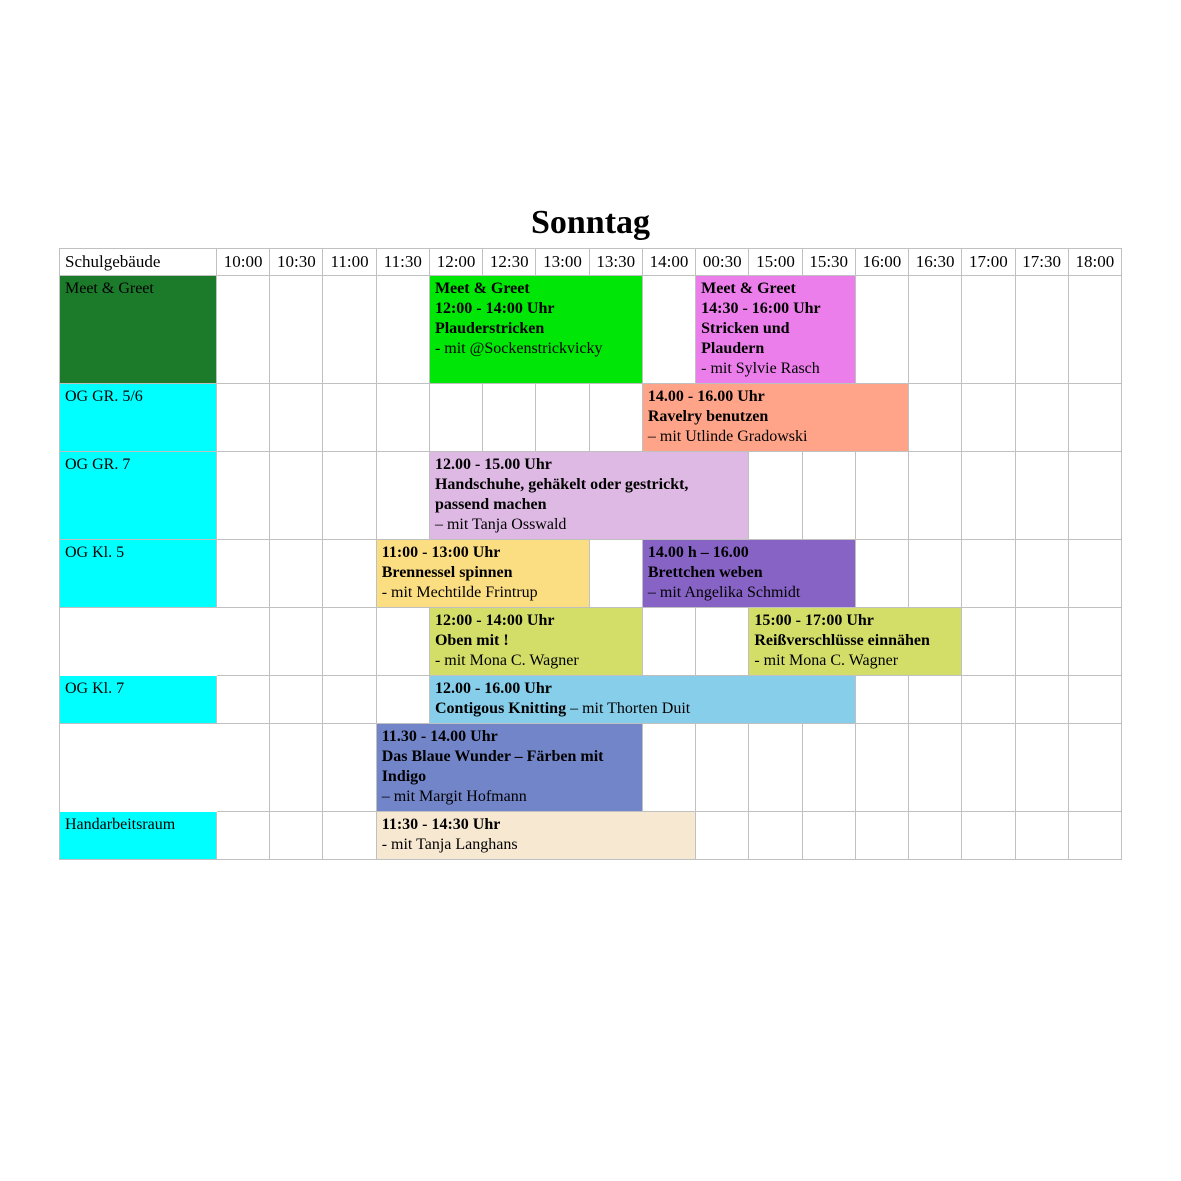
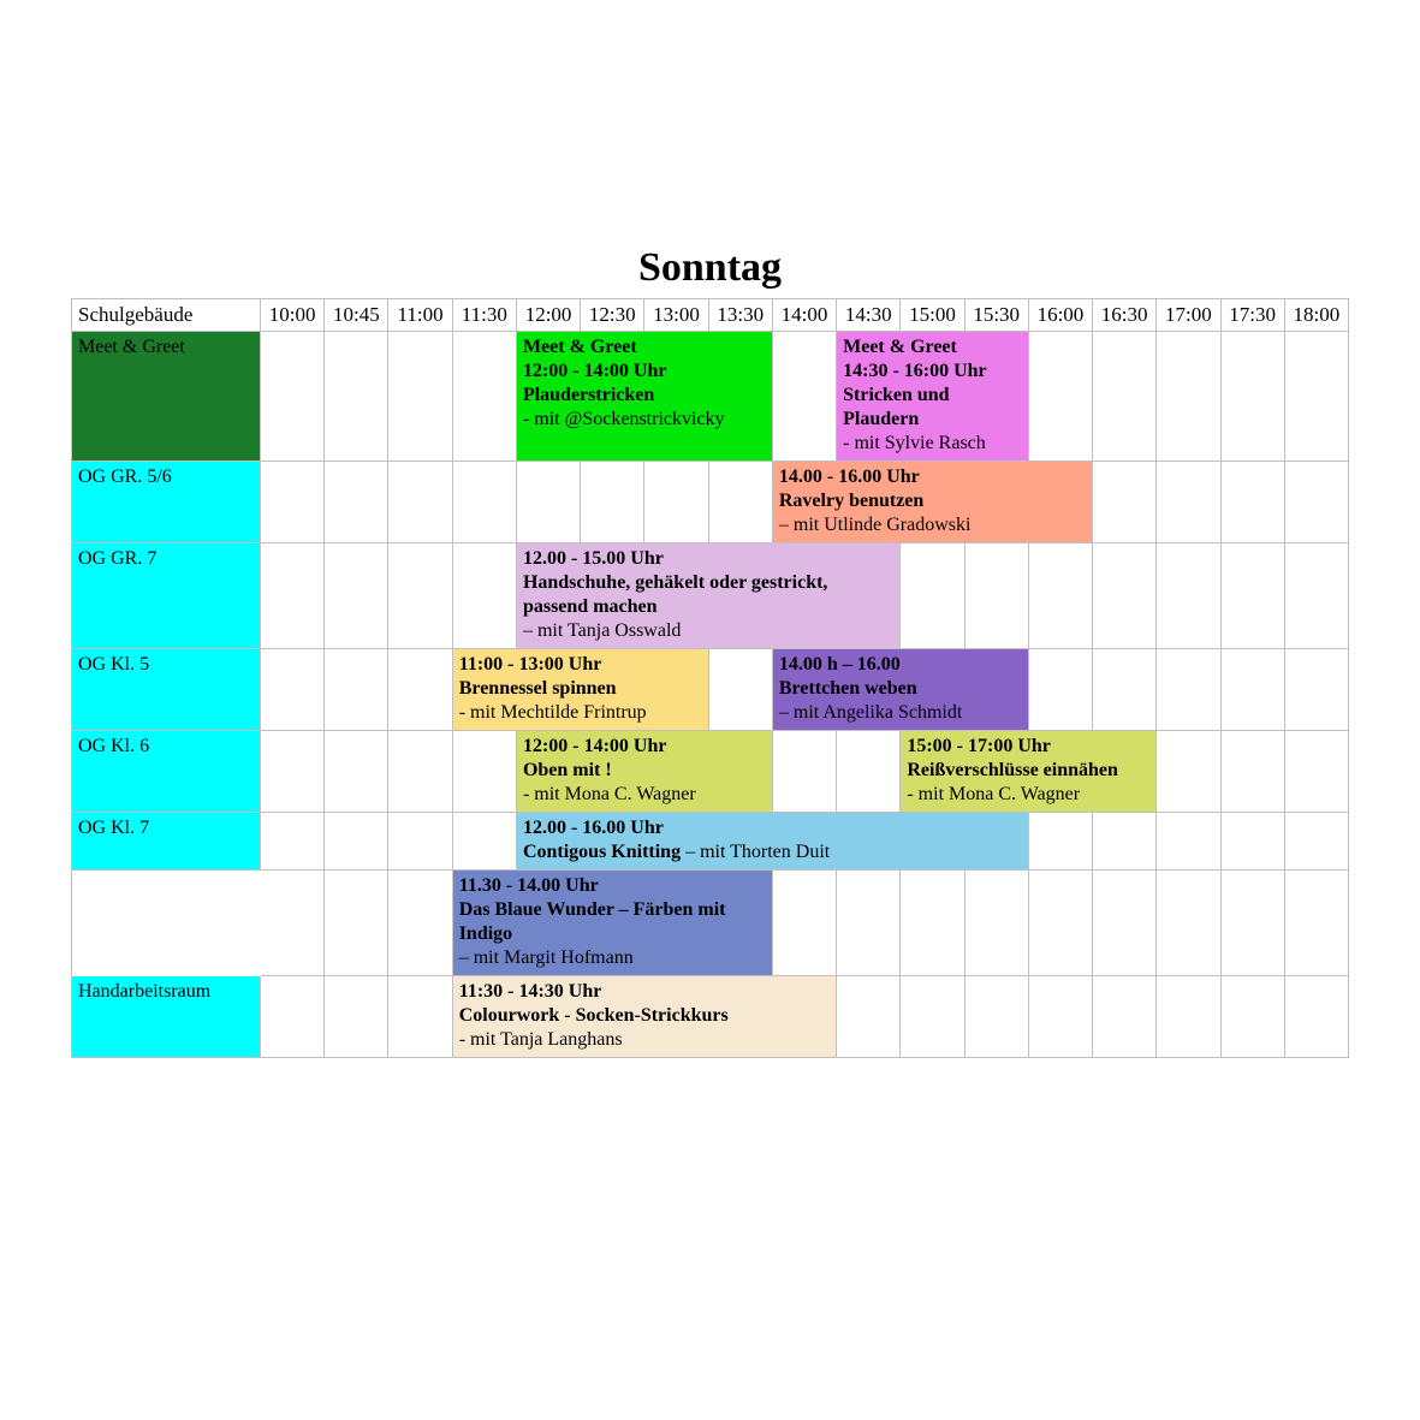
  Sonntag
  Schulgebäude
  10:00
- 10:30
+ 10:45
  11:00
  11:30
  12:00
  12:30
  13:00
  13:30
  14:00
- 00:30
+ 14:30
  15:00
  15:30
  16:00
  16:30
  17:00
  17:30
  18:00
  Meet & Greet
  Meet & Greet
  12:00 - 14:00 Uhr
  Plauderstricken
  - mit @Sockenstrickvicky
  Meet & Greet
  14:30 - 16:00 Uhr
  Stricken und Plaudern
  - mit Sylvie Rasch
  OG GR. 5/6
  14.00 - 16.00 Uhr
  Ravelry benutzen
  – mit Utlinde Gradowski
  OG GR. 7
  12.00 - 15.00 Uhr
  Handschuhe, gehäkelt oder gestrickt, passend machen
  – mit Tanja Osswald
  OG Kl. 5
  11:00 - 13:00 Uhr
  Brennessel spinnen
  - mit Mechtilde Frintrup
  14.00 h – 16.00
  Brettchen weben
  – mit Angelika Schmidt
+ OG Kl. 6
  12:00 - 14:00 Uhr
  Oben mit !
  - mit Mona C. Wagner
  15:00 - 17:00 Uhr
  Reißverschlüsse einnähen
  - mit Mona C. Wagner
  OG Kl. 7
  12.00 - 16.00 Uhr
  Contigous Knitting – mit Thorten Duit
  11.30 - 14.00 Uhr
  Das Blaue Wunder – Färben mit Indigo
  – mit Margit Hofmann
  Handarbeitsraum
  11:30 - 14:30 Uhr
+ Colourwork - Socken-Strickkurs
  - mit Tanja Langhans
